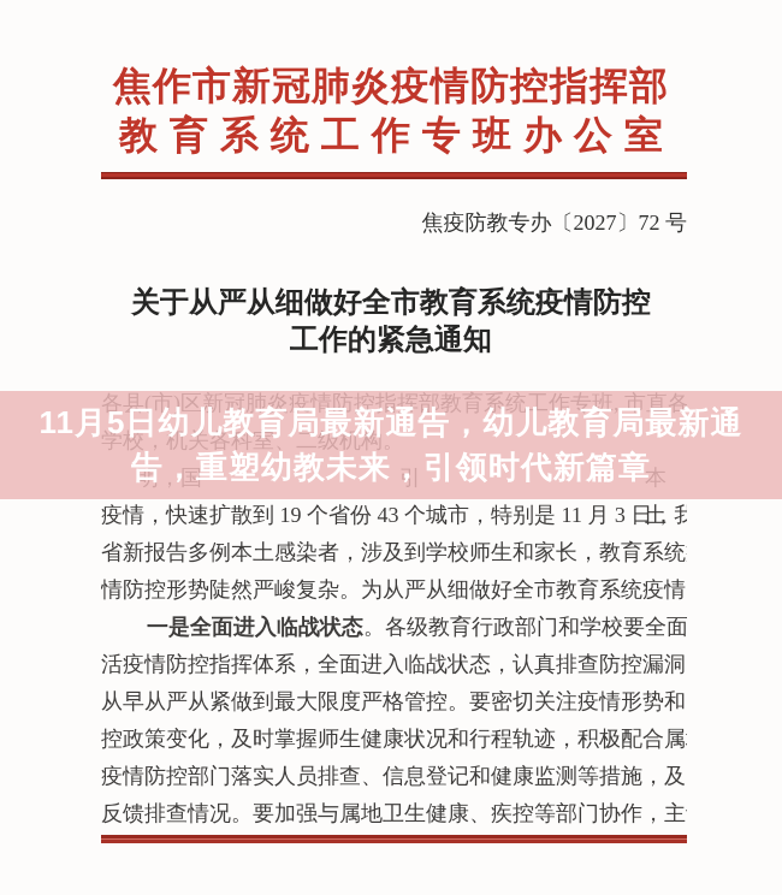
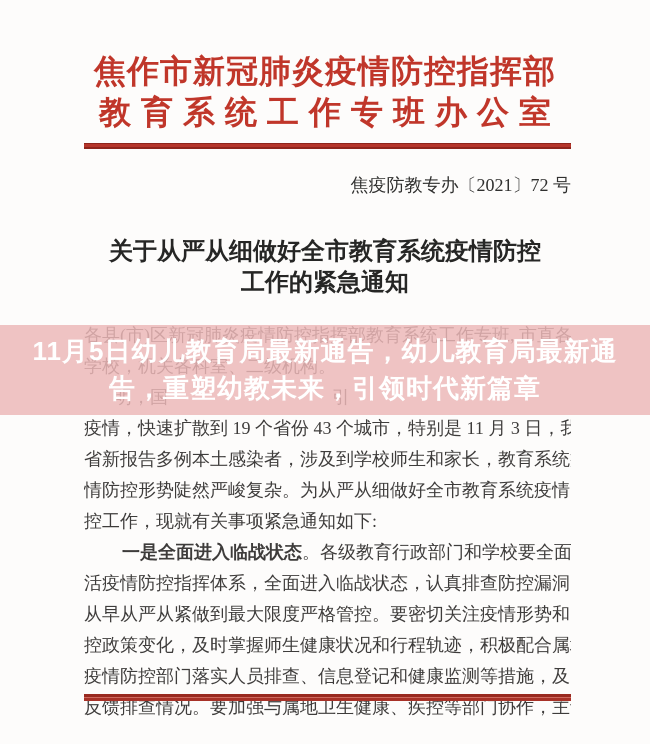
  焦作市新冠肺炎疫情防控指挥部
  教育系统工作专班办公室
- 焦疫防教专办〔2027〕72 号
+ 焦疫防教专办〔2021〕72 号
  关于从严从细做好全市教育系统疫情防控
  工作的紧急通知
  各县(市)区新冠肺炎疫情防控指挥部教育系统工作专班, 市直各
  学校，机关各科室、二级机构。
  明，国
  引
- 本土
  疫情，快速扩散到 19 个省份 43 个城市，特别是 11 月 3 日，我
  省新报告多例本土感染者，涉及到学校师生和家长，教育系统
  情防控形势陡然严峻复杂。为从严从细做好全市教育系统疫情
+ 控工作，现就有关事项紧急通知如下:
  一是全面进入临战状态。各级教育行政部门和学校要全面
  活疫情防控指挥体系，全面进入临战状态，认真排查防控漏洞
  从早从严从紧做到最大限度严格管控。要密切关注疫情形势和
  控政策变化，及时掌握师生健康状况和行程轨迹，积极配合属
  疫情防控部门落实人员排查、信息登记和健康监测等措施，及
  反馈排查情况。要加强与属地卫生健康、疾控等部门协作，主
  11月5日幼儿教育局最新通告，幼儿教育局最新通
  告，重塑幼教未来，引领时代新篇章
